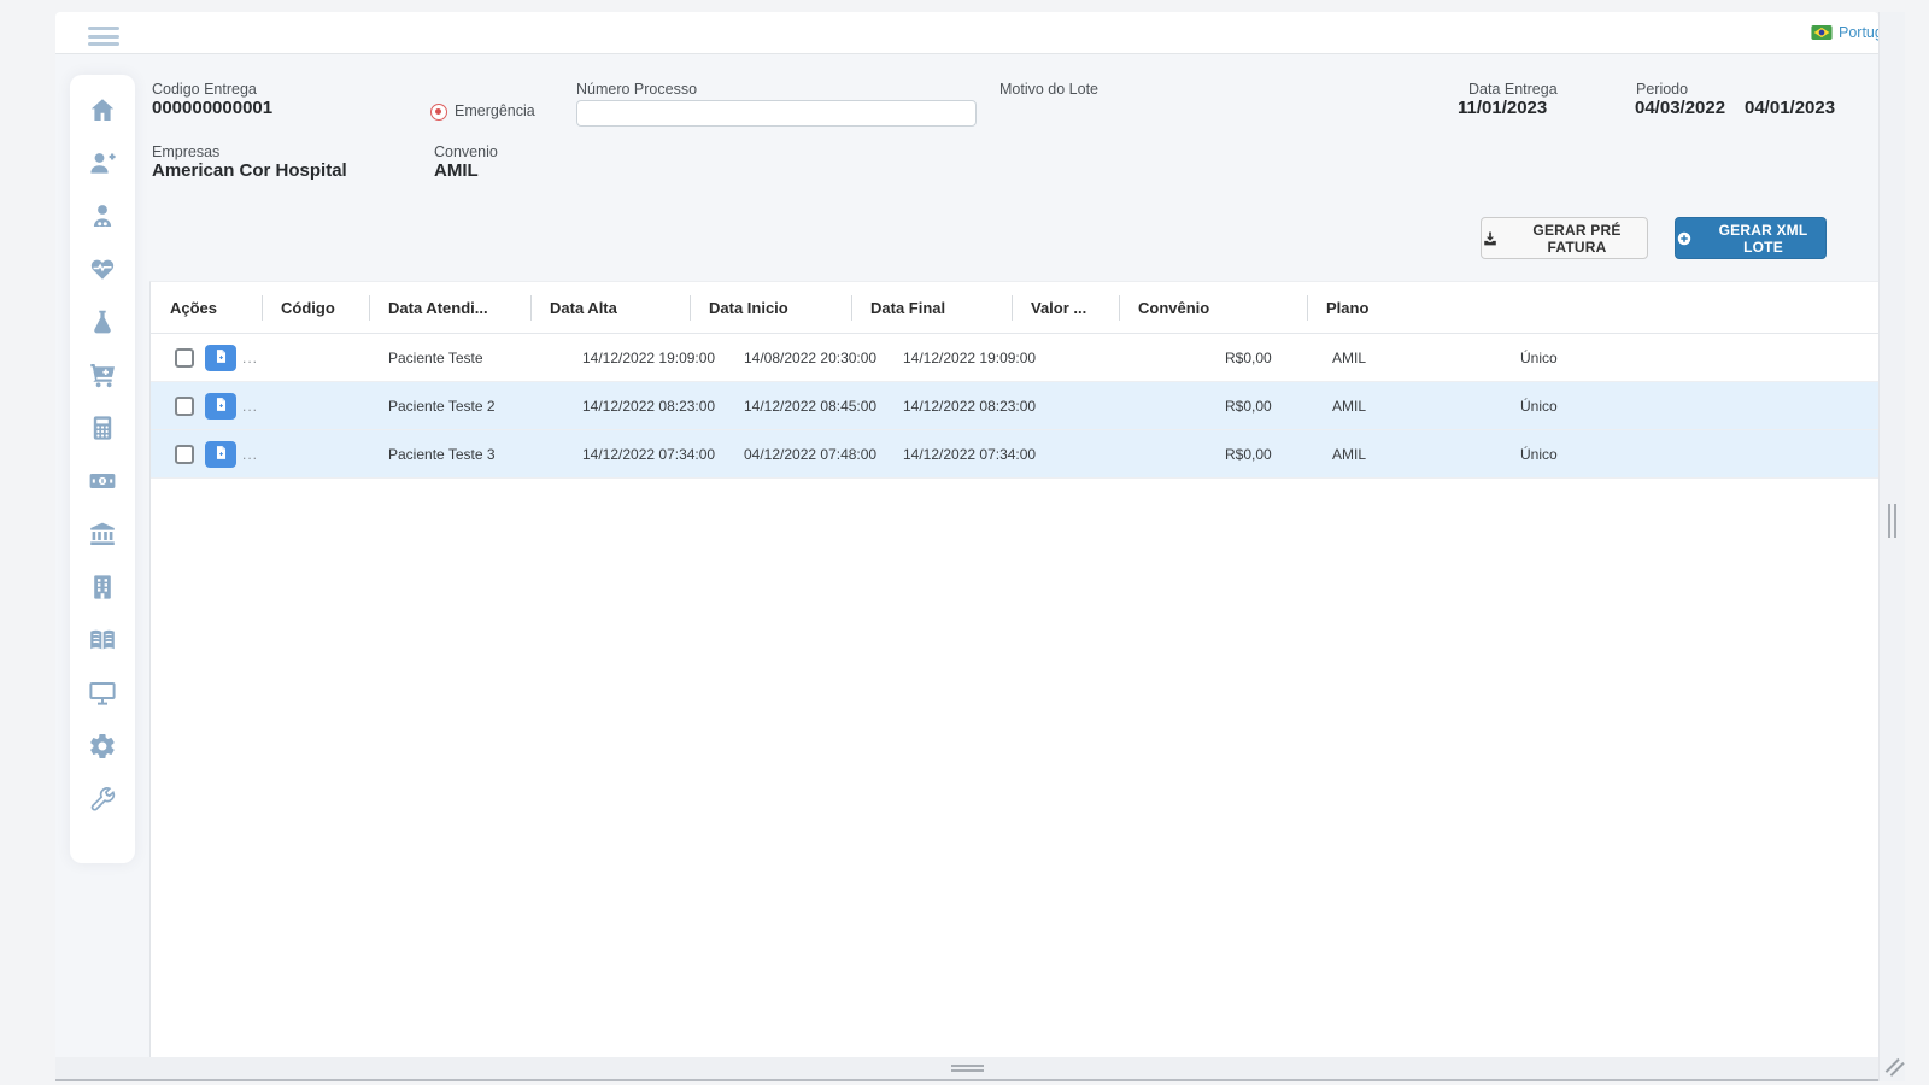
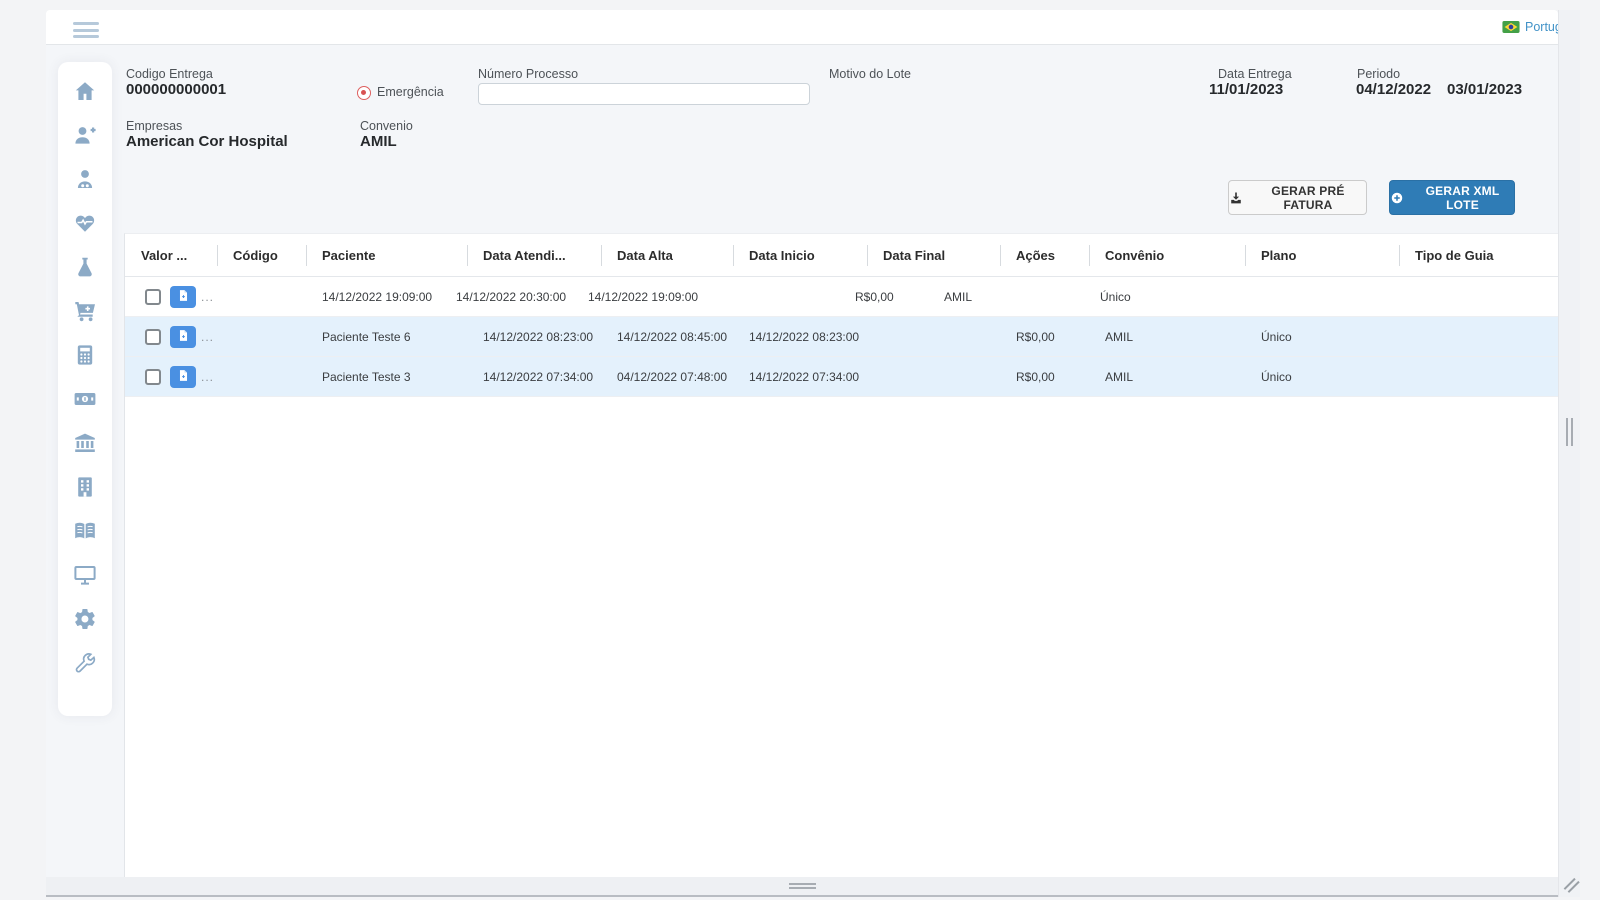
  Codigo Entrega
  000000000001
  Emergência
  Número Processo
  Motivo do Lote
  Data Entrega
  11/01/2023
  Periodo
- 04/03/2022
+ 04/12/2022
- 04/01/2023
+ 03/01/2023
  Empresas
  American Cor Hospital
  Convenio
  AMIL
  GERAR PRÉ FATURA
  GERAR XML LOTE
- Ações
+ Valor ...
  Código
+ Paciente
  Data Atendi...
  Data Alta
  Data Inicio
  Data Final
- Valor ...
+ Ações
  Convênio
  Plano
+ Tipo de Guia
  ...
- Paciente Teste
  14/12/2022 19:09:00
- 14/08/2022 20:30:00
+ 14/12/2022 20:30:00
  14/12/2022 19:09:00
  R$0,00
  AMIL
  Único
  ...
- Paciente Teste 2
+ Paciente Teste 6
  14/12/2022 08:23:00
  14/12/2022 08:45:00
  14/12/2022 08:23:00
  R$0,00
  AMIL
  Único
  ...
  Paciente Teste 3
  14/12/2022 07:34:00
  04/12/2022 07:48:00
  14/12/2022 07:34:00
  R$0,00
  AMIL
  Único
